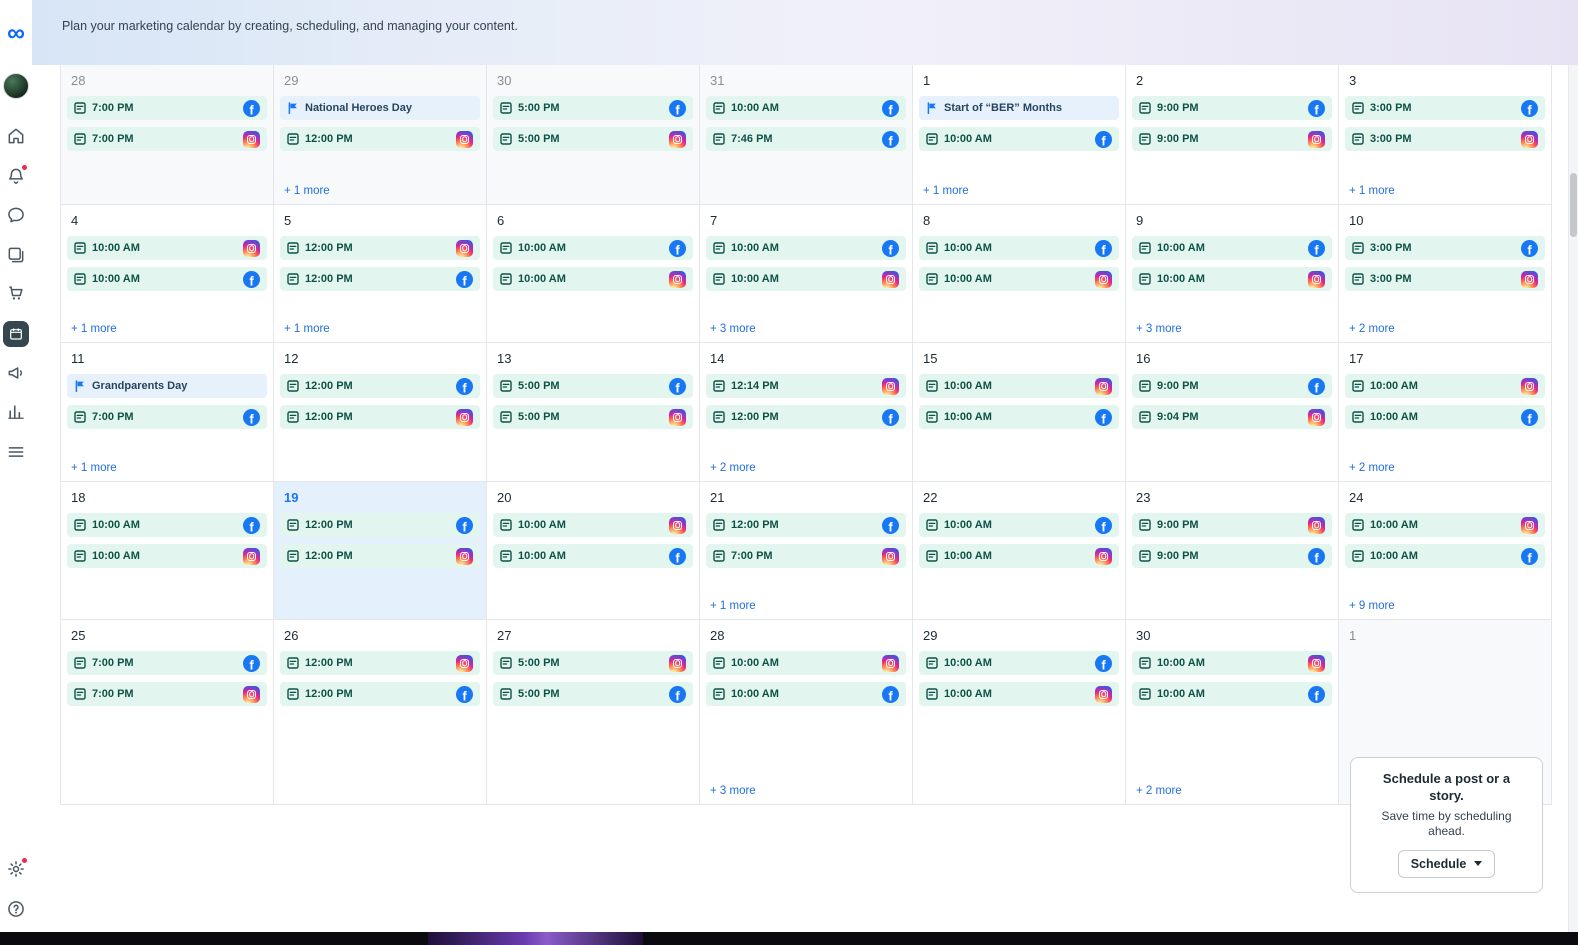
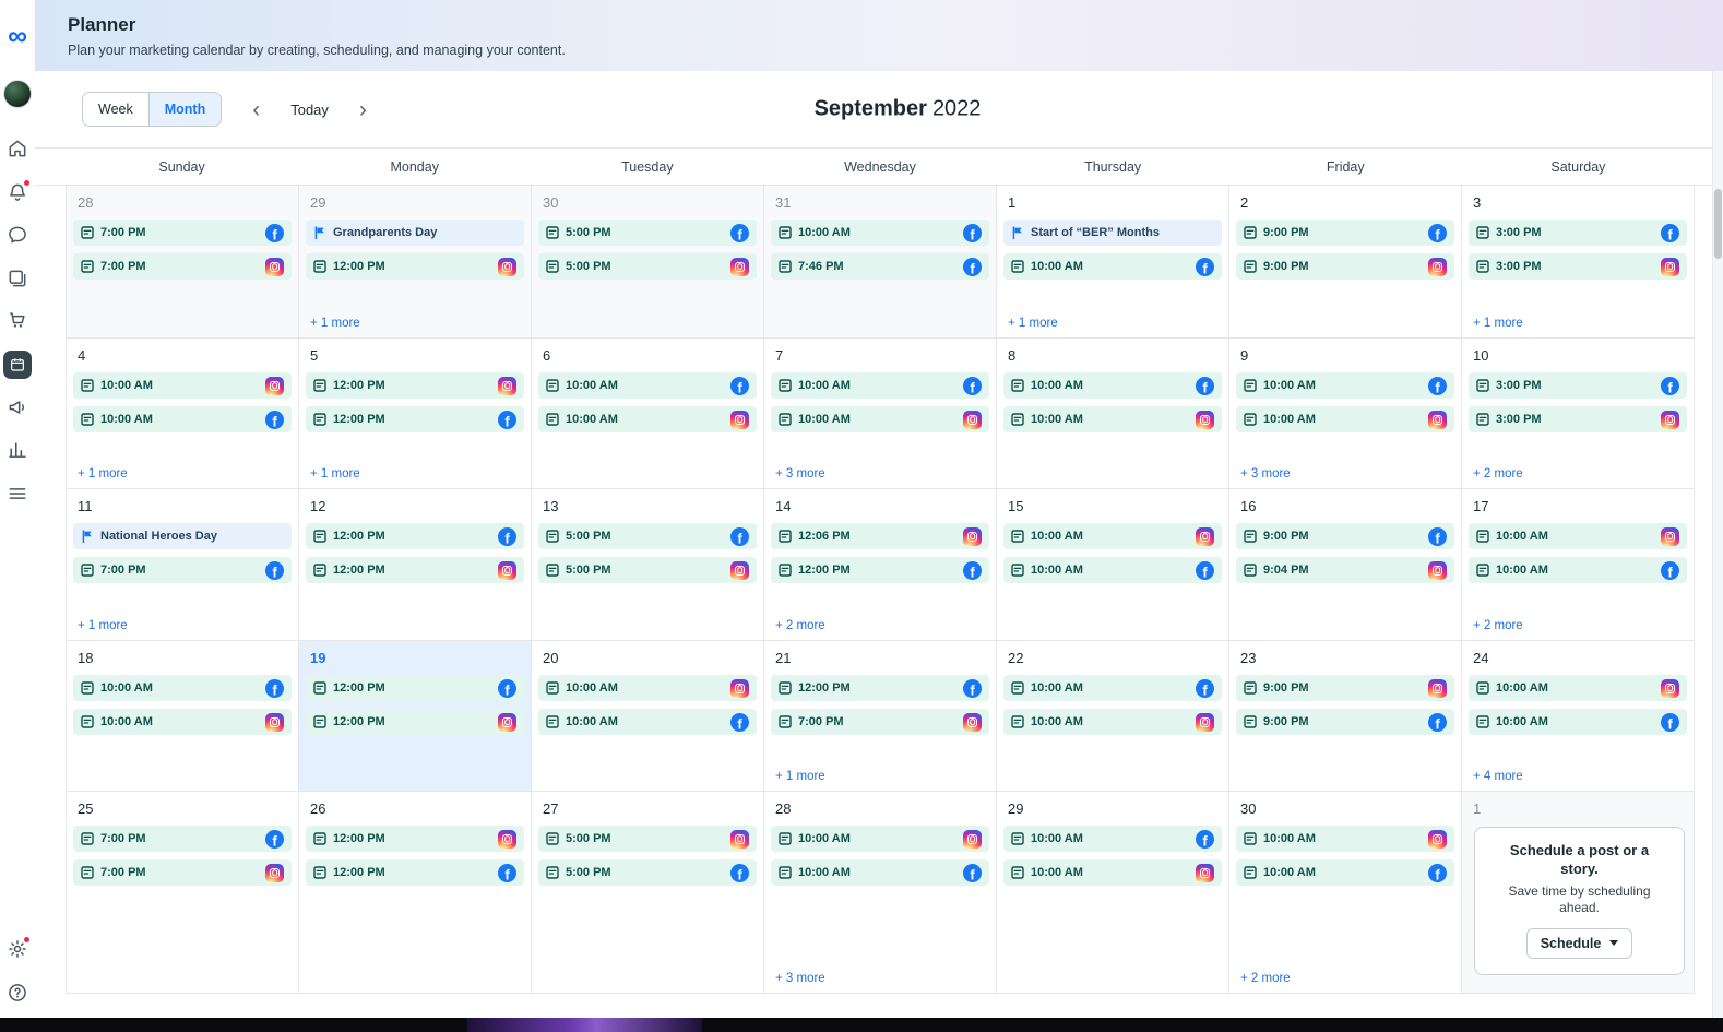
  ∞
+ Planner
  Plan your marketing calendar by creating, scheduling, and managing your content.
+ Week
+ Month
+ ‹
+ Today
+ ›
+ September 2022
+ Sunday
+ Monday
+ Tuesday
+ Wednesday
+ Thursday
+ Friday
+ Saturday
  28
  7:00 PM
  f
  7:00 PM
  29
- National Heroes Day
+ Grandparents Day
  12:00 PM
  + 1 more
  30
  5:00 PM
  f
  5:00 PM
  31
  10:00 AM
  f
  7:46 PM
  f
  1
  Start of “BER” Months
  10:00 AM
  f
  + 1 more
  2
  9:00 PM
  f
  9:00 PM
  3
  3:00 PM
  f
  3:00 PM
  + 1 more
  4
  10:00 AM
  10:00 AM
  f
  + 1 more
  5
  12:00 PM
  12:00 PM
  f
  + 1 more
  6
  10:00 AM
  f
  10:00 AM
  7
  10:00 AM
  f
  10:00 AM
  + 3 more
  8
  10:00 AM
  f
  10:00 AM
  9
  10:00 AM
  f
  10:00 AM
  + 3 more
  10
  3:00 PM
  f
  3:00 PM
  + 2 more
  11
- Grandparents Day
+ National Heroes Day
  7:00 PM
  f
  + 1 more
  12
  12:00 PM
  f
  12:00 PM
  13
  5:00 PM
  f
  5:00 PM
  14
- 12:14 PM
+ 12:06 PM
  12:00 PM
  f
  + 2 more
  15
  10:00 AM
  10:00 AM
  f
  16
  9:00 PM
  f
  9:04 PM
  17
  10:00 AM
  10:00 AM
  f
  + 2 more
  18
  10:00 AM
  f
  10:00 AM
  19
  12:00 PM
  f
  12:00 PM
  20
  10:00 AM
  10:00 AM
  f
  21
  12:00 PM
  f
  7:00 PM
  + 1 more
  22
  10:00 AM
  f
  10:00 AM
  23
  9:00 PM
  9:00 PM
  f
  24
  10:00 AM
  10:00 AM
  f
- + 9 more
+ + 4 more
  25
  7:00 PM
  f
  7:00 PM
  26
  12:00 PM
  12:00 PM
  f
  27
  5:00 PM
  5:00 PM
  f
  28
  10:00 AM
  10:00 AM
  f
  + 3 more
  29
  10:00 AM
  f
  10:00 AM
  30
  10:00 AM
  10:00 AM
  f
  + 2 more
  1
  Schedule a post or a story.
  Save time by scheduling ahead.
  Schedule
